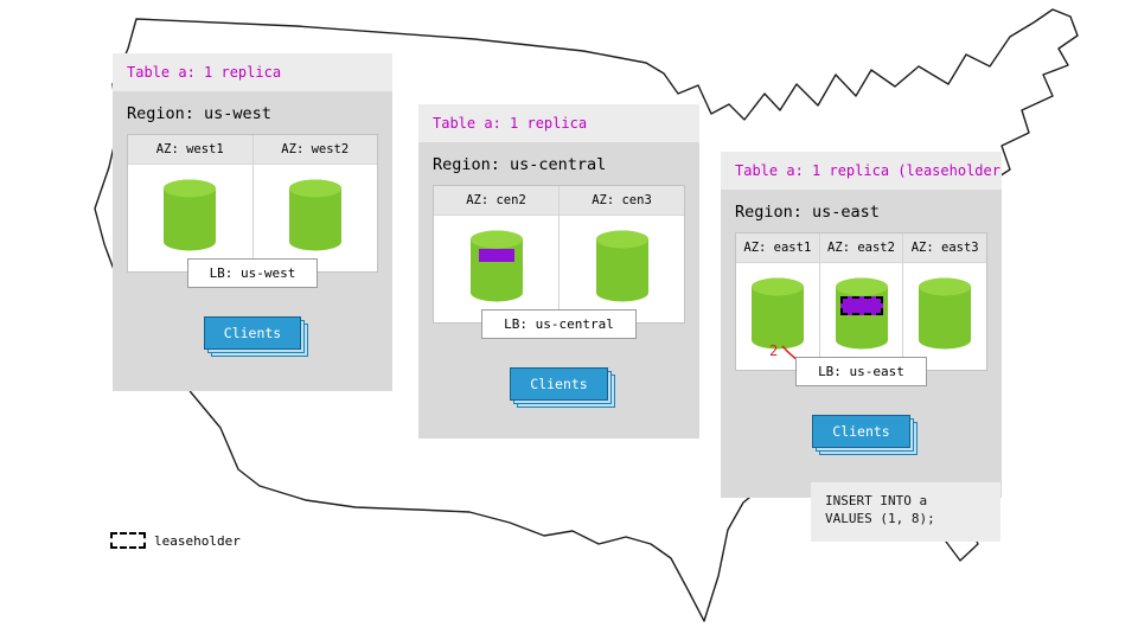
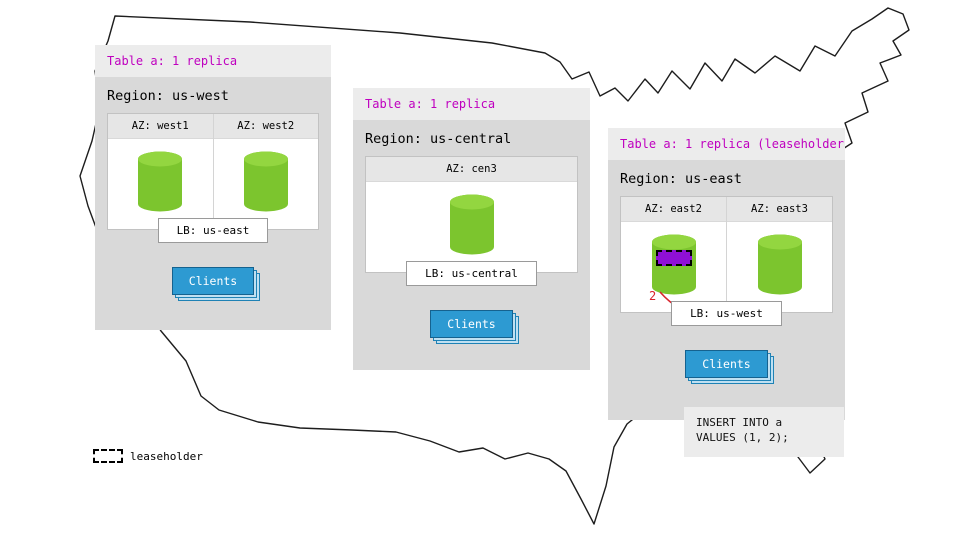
  Table a: 1 replica
  Region: us-west
  AZ: west1
  AZ: west2
- LB: us-west
+ LB: us-east
  Clients
  Table a: 1 replica
  Region: us-central
- AZ: cen2
  AZ: cen3
  LB: us-central
  Clients
  Table a: 1 replica (leaseholder
  Region: us-east
- AZ: east1
  AZ: east2
  AZ: east3
- LB: us-east
+ LB: us-west
  Clients
  2
  INSERT INTO a
- VALUES (1, 8);
+ VALUES (1, 2);
  leaseholder
